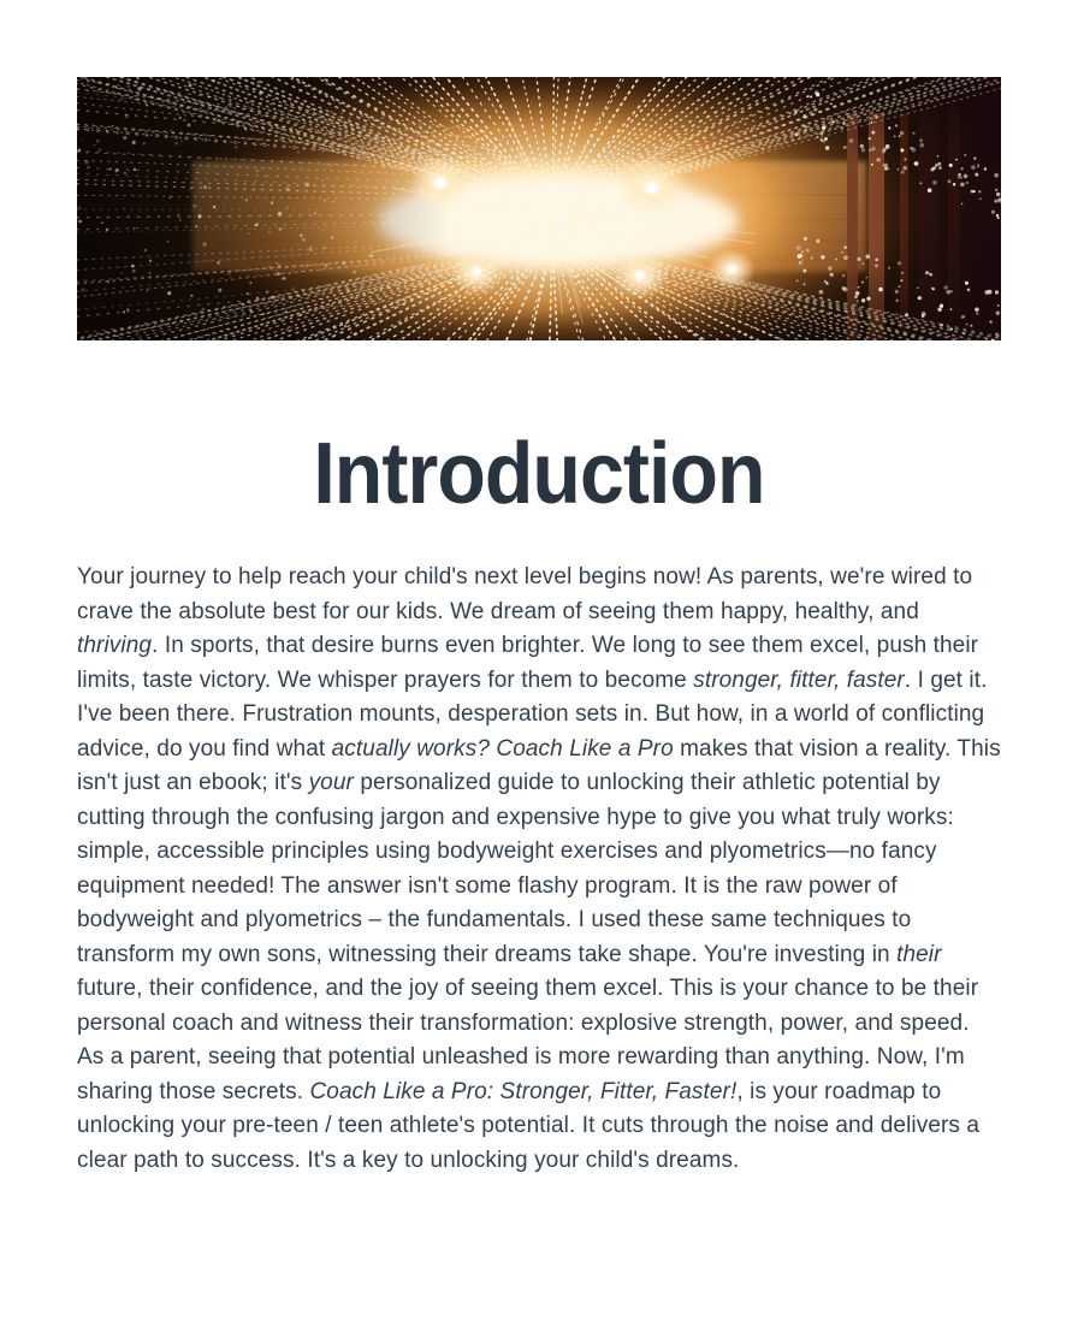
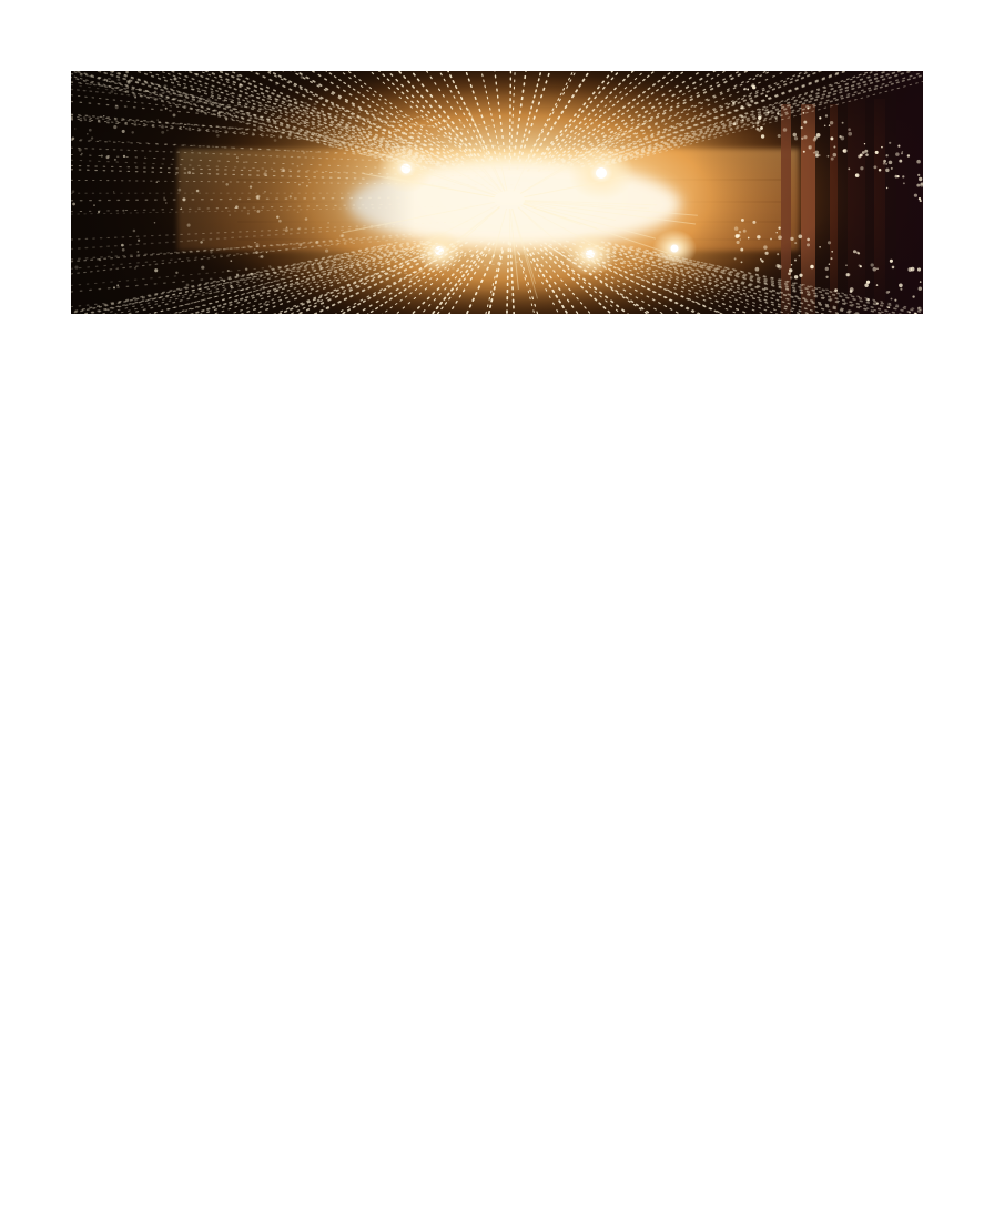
- Introduction
- Your journey to help reach your child's next level begins now! As parents, we're wired to crave the absolute best for our kids. We dream of seeing them happy, healthy, and thriving. In sports, that desire burns even brighter. We long to see them excel, push their limits, taste victory. We whisper prayers for them to become stronger, fitter, faster. I get it. I've been there. Frustration mounts, desperation sets in. But how, in a world of conflicting advice, do you find what actually works? Coach Like a Pro makes that vision a reality. This isn't just an ebook; it's your personalized guide to unlocking their athletic potential by cutting through the confusing jargon and expensive hype to give you what truly works: simple, accessible principles using bodyweight exercises and plyometrics—no fancy equipment needed! The answer isn't some flashy program. It is the raw power of bodyweight and plyometrics – the fundamentals. I used these same techniques to transform my own sons, witnessing their dreams take shape. You're investing in their future, their confidence, and the joy of seeing them excel. This is your chance to be their personal coach and witness their transformation: explosive strength, power, and speed. As a parent, seeing that potential unleashed is more rewarding than anything. Now, I'm sharing those secrets. Coach Like a Pro: Stronger, Fitter, Faster!, is your roadmap to unlocking your pre-teen / teen athlete's potential. It cuts through the noise and delivers a clear path to success. It's a key to unlocking your child's dreams.
